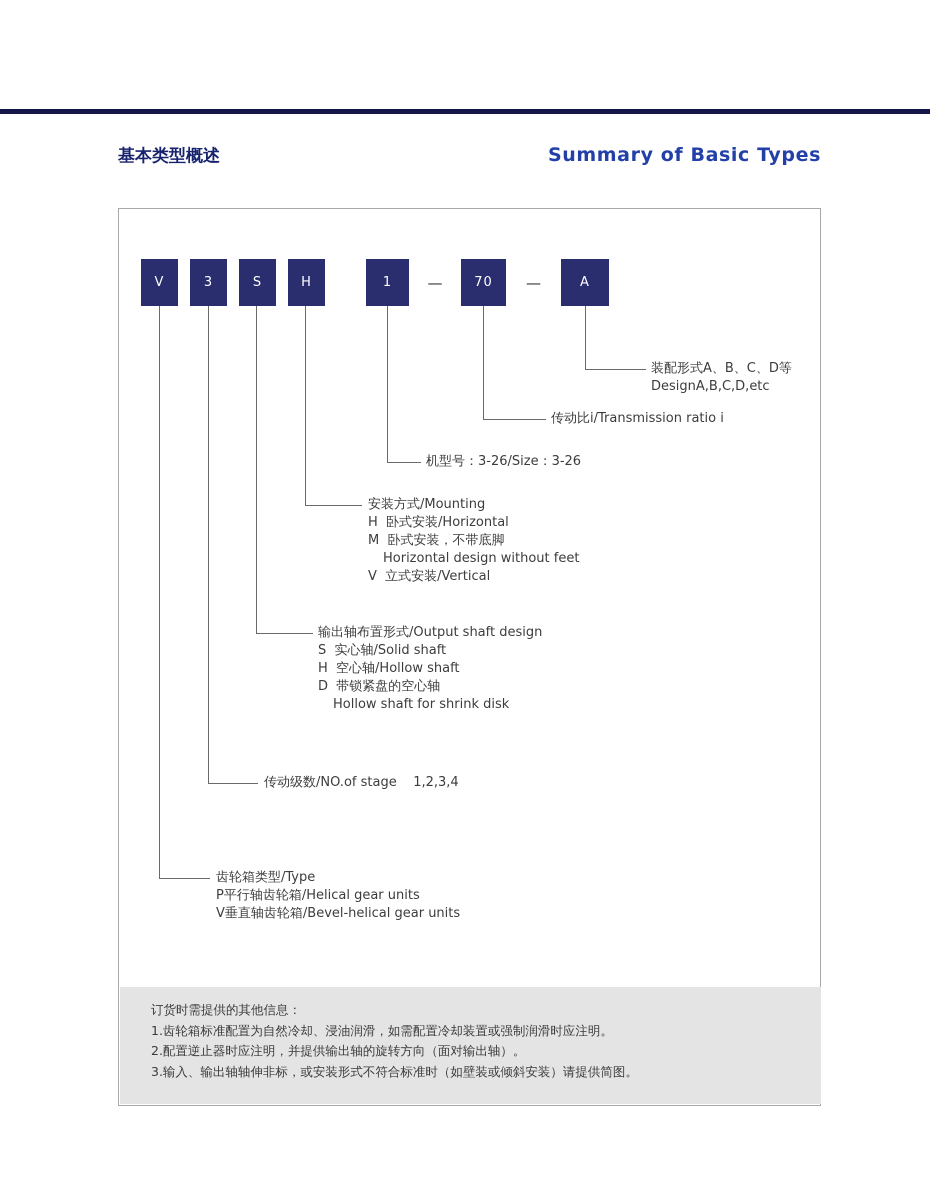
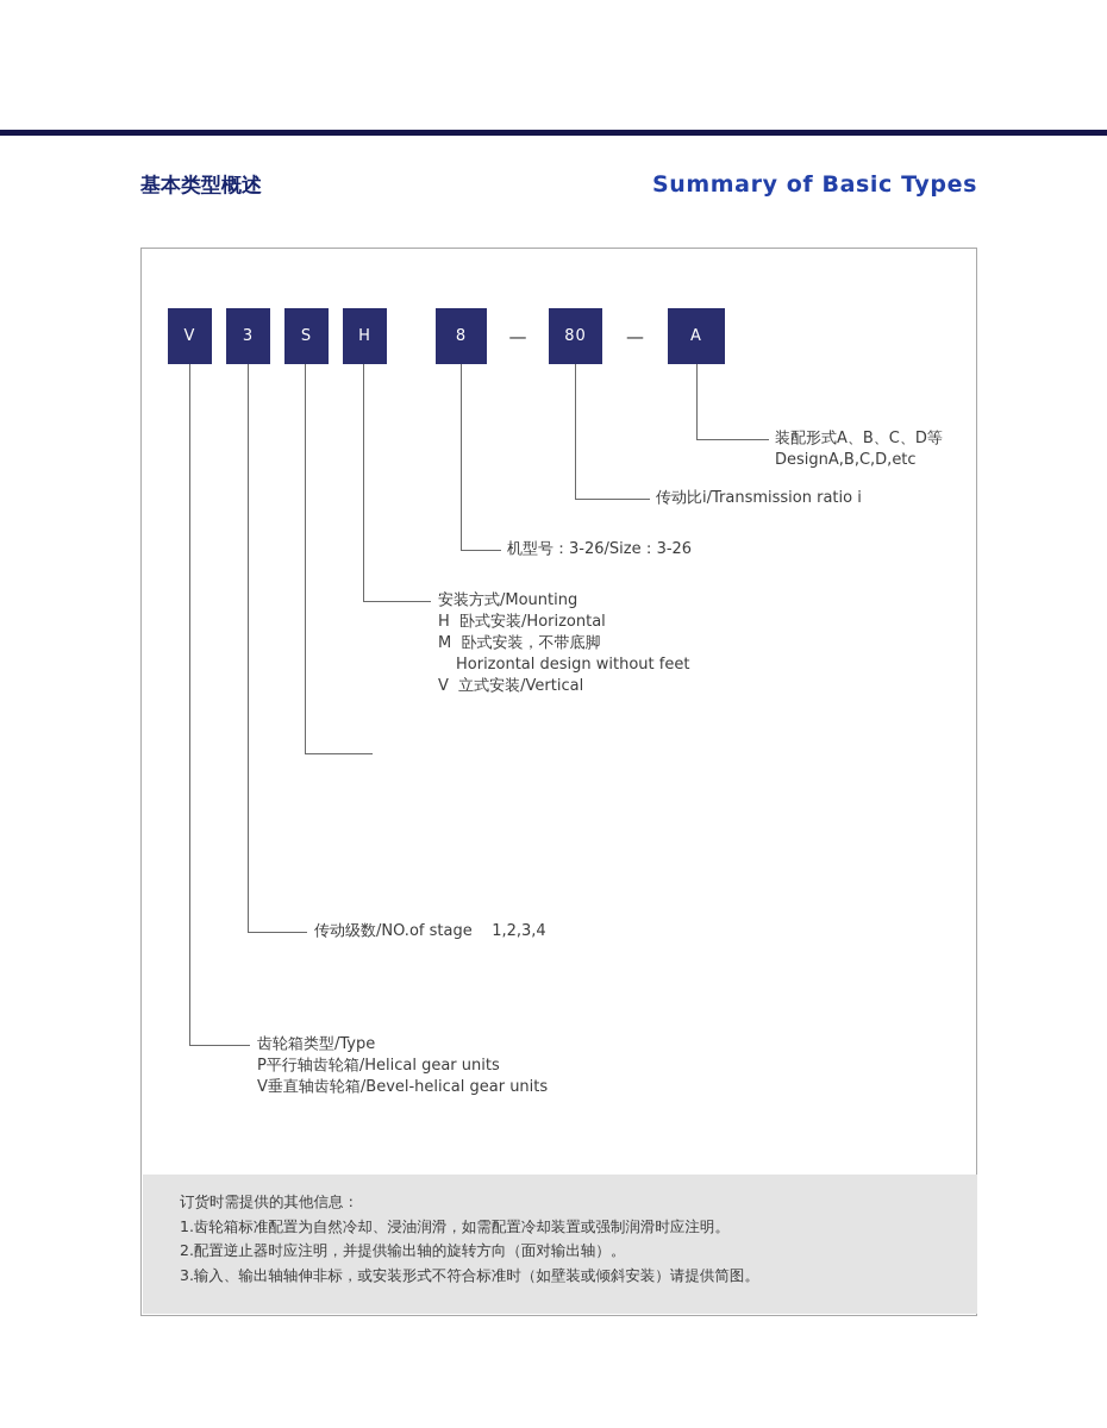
  基本类型概述
  Summary of Basic Types
  V
  3
  S
  H
- 1
+ 8
  —
- 70
+ 80
  —
  A
  装配形式A、B、C、D等
  DesignA,B,C,D,etc
  传动比i/Transmission ratio i
  机型号：3-26/Size：3-26
  安装方式/Mounting
  H 卧式安装/Horizontal
  M 卧式安装，不带底脚
  Horizontal design without feet
  V 立式安装/Vertical
- 输出轴布置形式/Output shaft design
- S 实心轴/Solid shaft
- H 空心轴/Hollow shaft
- D 带锁紧盘的空心轴
- Hollow shaft for shrink disk
  传动级数/NO.of stage 1,2,3,4
  齿轮箱类型/Type
  P平行轴齿轮箱/Helical gear units
  V垂直轴齿轮箱/Bevel-helical gear units
  订货时需提供的其他信息：
  1.齿轮箱标准配置为自然冷却、浸油润滑，如需配置冷却装置或强制润滑时应注明。
  2.配置逆止器时应注明，并提供输出轴的旋转方向（面对输出轴）。
  3.输入、输出轴轴伸非标，或安装形式不符合标准时（如壁装或倾斜安装）请提供简图。
